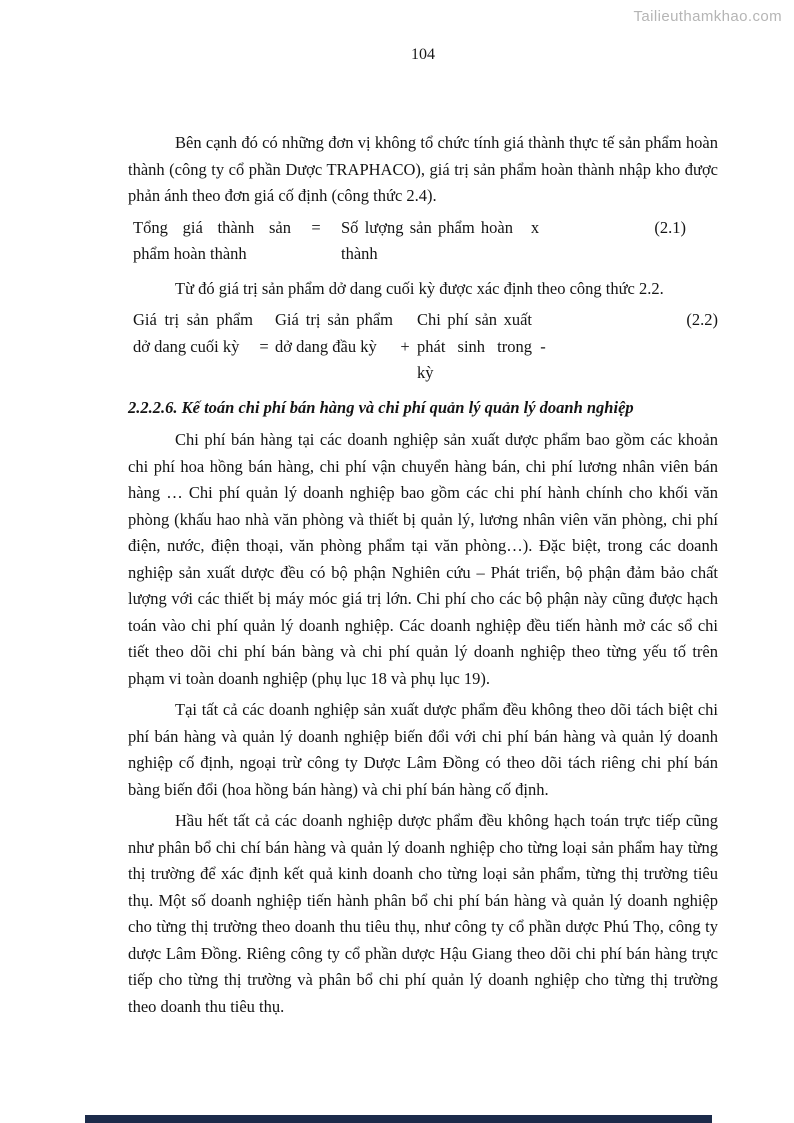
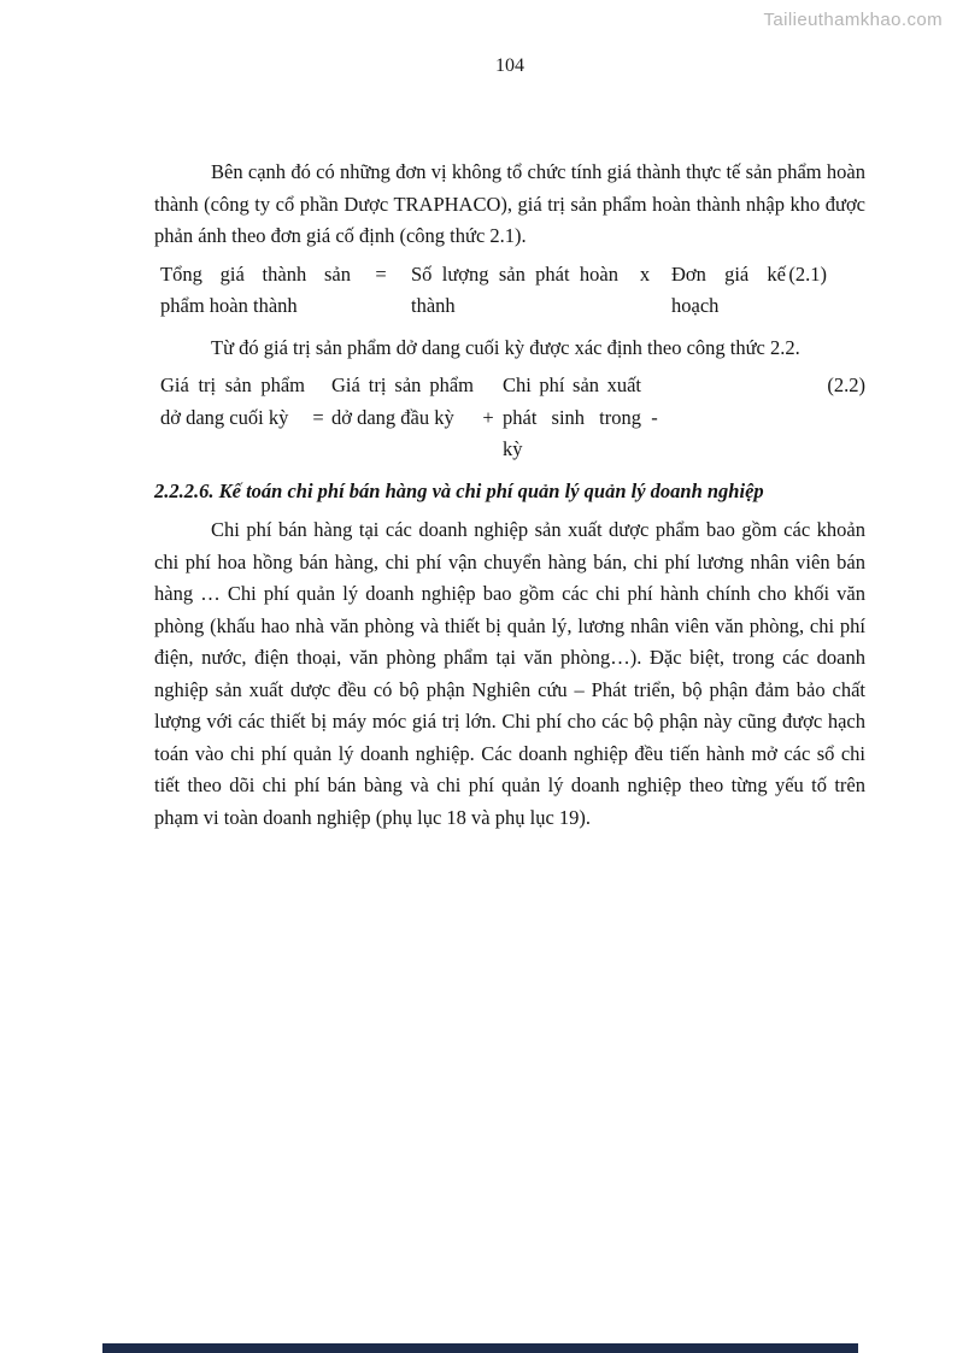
  Tailieuthamkhao.com
  104
- Bên cạnh đó có những đơn vị không tổ chức tính giá thành thực tế sản phẩm hoàn thành (công ty cổ phần Dược TRAPHACO), giá trị sản phẩm hoàn thành nhập kho được phản ánh theo đơn giá cố định (công thức 2.4).
+ Bên cạnh đó có những đơn vị không tổ chức tính giá thành thực tế sản phẩm hoàn thành (công ty cổ phần Dược TRAPHACO), giá trị sản phẩm hoàn thành nhập kho được phản ánh theo đơn giá cố định (công thức 2.1).
  Tổng giá thành sản phẩm hoàn thành
  =
- Số lượng sản phẩm hoàn thành
+ Số lượng sản phát hoàn thành
  x
+ Đơn giá kế hoạch
  (2.1)
  Từ đó giá trị sản phẩm dở dang cuối kỳ được xác định theo công thức 2.2.
  Giá trị sản phẩm dở dang cuối kỳ
  =
  Giá trị sản phẩm dở dang đầu kỳ
  +
  Chi phí sản xuất phát sinh trong kỳ
  -
  (2.2)
  2.2.2.6. Kế toán chi phí bán hàng và chi phí quản lý quản lý doanh nghiệp
  Chi phí bán hàng tại các doanh nghiệp sản xuất dược phẩm bao gồm các khoản chi phí hoa hồng bán hàng, chi phí vận chuyển hàng bán, chi phí lương nhân viên bán hàng … Chi phí quản lý doanh nghiệp bao gồm các chi phí hành chính cho khối văn phòng (khấu hao nhà văn phòng và thiết bị quản lý, lương nhân viên văn phòng, chi phí điện, nước, điện thoại, văn phòng phẩm tại văn phòng…). Đặc biệt, trong các doanh nghiệp sản xuất dược đều có bộ phận Nghiên cứu – Phát triển, bộ phận đảm bảo chất lượng với các thiết bị máy móc giá trị lớn. Chi phí cho các bộ phận này cũng được hạch toán vào chi phí quản lý doanh nghiệp. Các doanh nghiệp đều tiến hành mở các sổ chi tiết theo dõi chi phí bán bàng và chi phí quản lý doanh nghiệp theo từng yếu tố trên phạm vi toàn doanh nghiệp (phụ lục 18 và phụ lục 19).
- Tại tất cả các doanh nghiệp sản xuất dược phẩm đều không theo dõi tách biệt chi phí bán hàng và quản lý doanh nghiệp biến đổi với chi phí bán hàng và quản lý doanh nghiệp cố định, ngoại trừ công ty Dược Lâm Đồng có theo dõi tách riêng chi phí bán bàng biến đổi (hoa hồng bán hàng) và chi phí bán hàng cố định.
- Hầu hết tất cả các doanh nghiệp dược phẩm đều không hạch toán trực tiếp cũng như phân bổ chi chí bán hàng và quản lý doanh nghiệp cho từng loại sản phẩm hay từng thị trường để xác định kết quả kinh doanh cho từng loại sản phẩm, từng thị trường tiêu thụ. Một số doanh nghiệp tiến hành phân bổ chi phí bán hàng và quản lý doanh nghiệp cho từng thị trường theo doanh thu tiêu thụ, như công ty cổ phần dược Phú Thọ, công ty dược Lâm Đồng. Riêng công ty cổ phần dược Hậu Giang theo dõi chi phí bán hàng trực tiếp cho từng thị trường và phân bổ chi phí quản lý doanh nghiệp cho từng thị trường theo doanh thu tiêu thụ.
